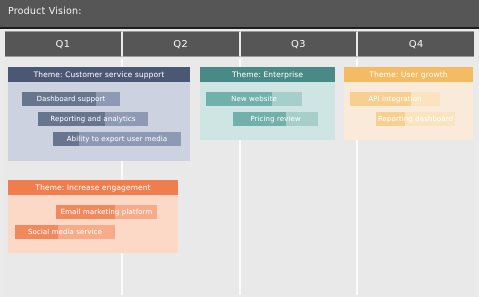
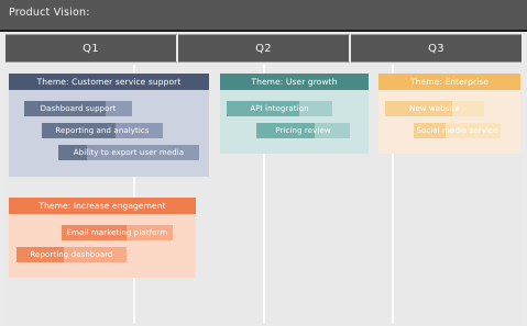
  Product Vision:
  Q1
  Q2
  Q3
- Q4
  Theme: Customer service support
  Dashboard support
  Reporting and analytics
  Ability to export user media
- Theme: Enterprise
+ Theme: User growth
- New website
+ API integration
  Pricing review
- Theme: User growth
+ Theme: Enterprise
- API integration
+ New website
- Reporting dashboard
+ Social media service
  Theme: Increase engagement
  Email marketing platform
- Social media service
+ Reporting dashboard
